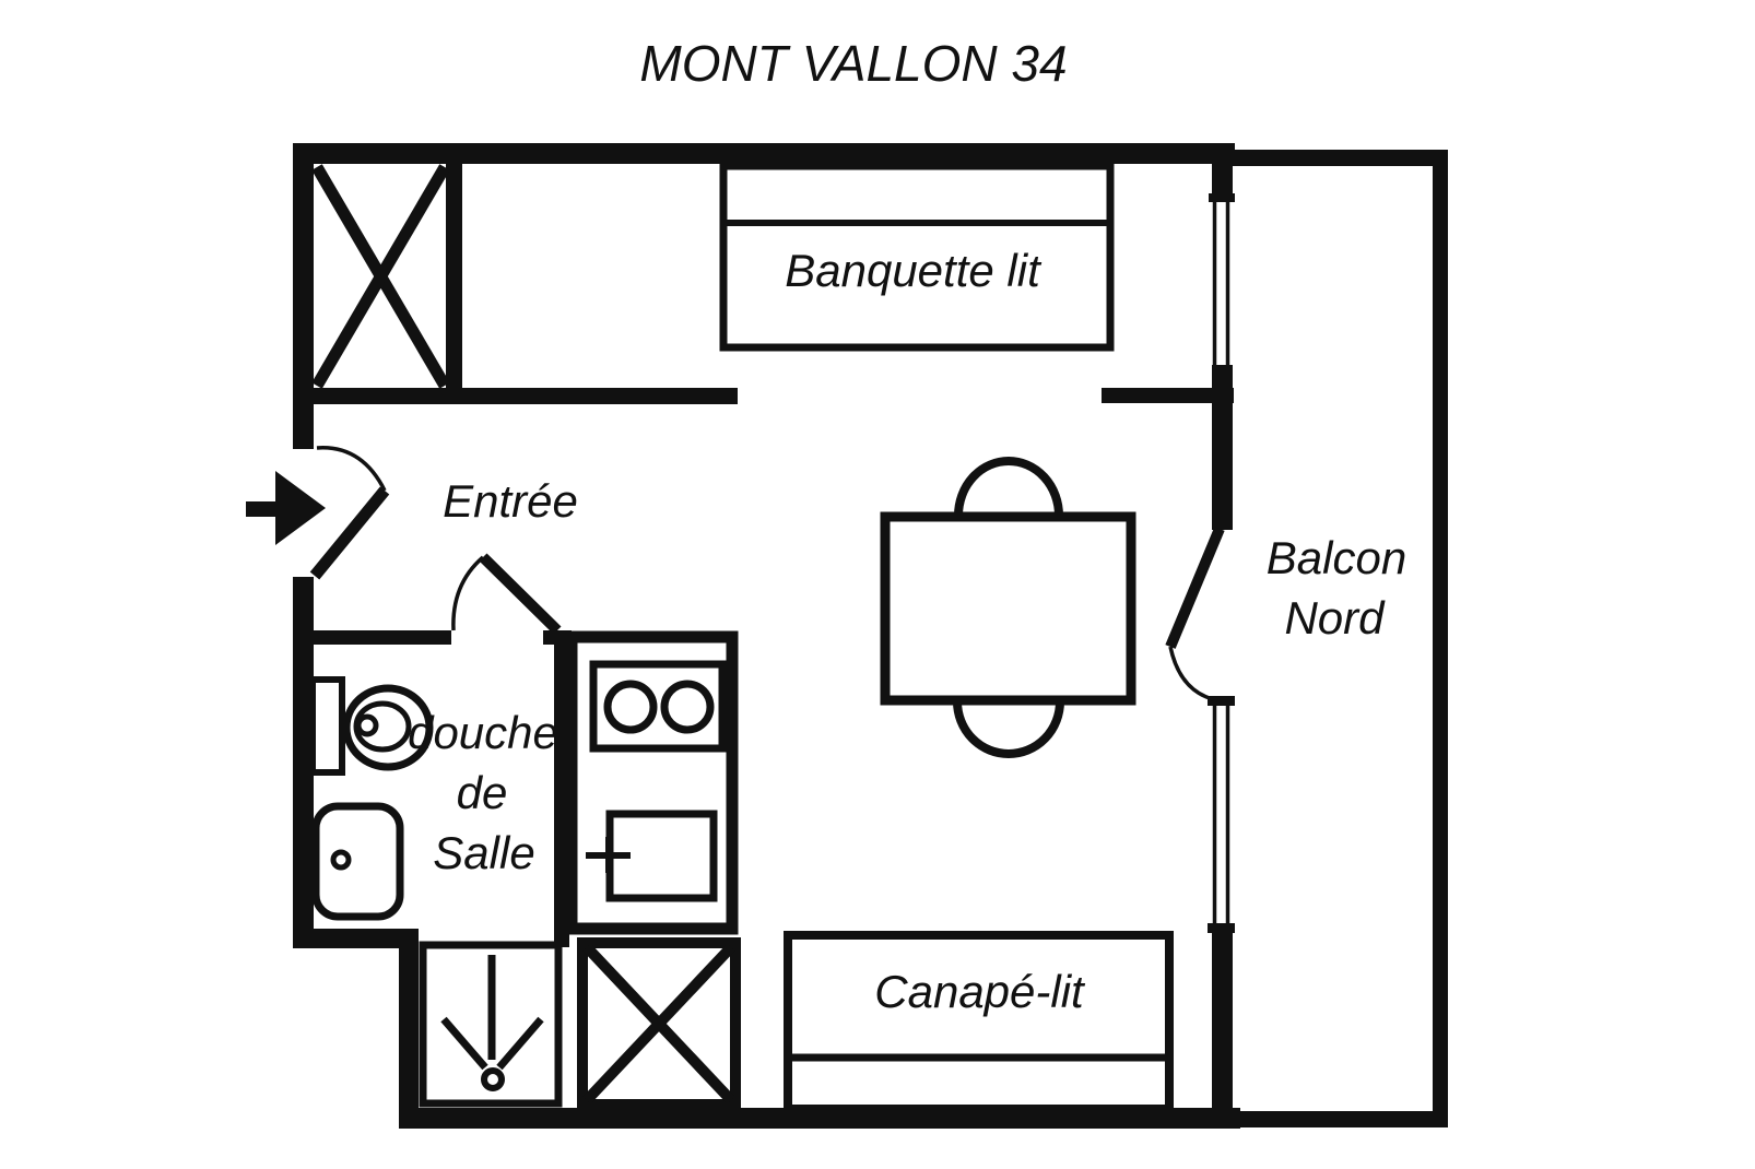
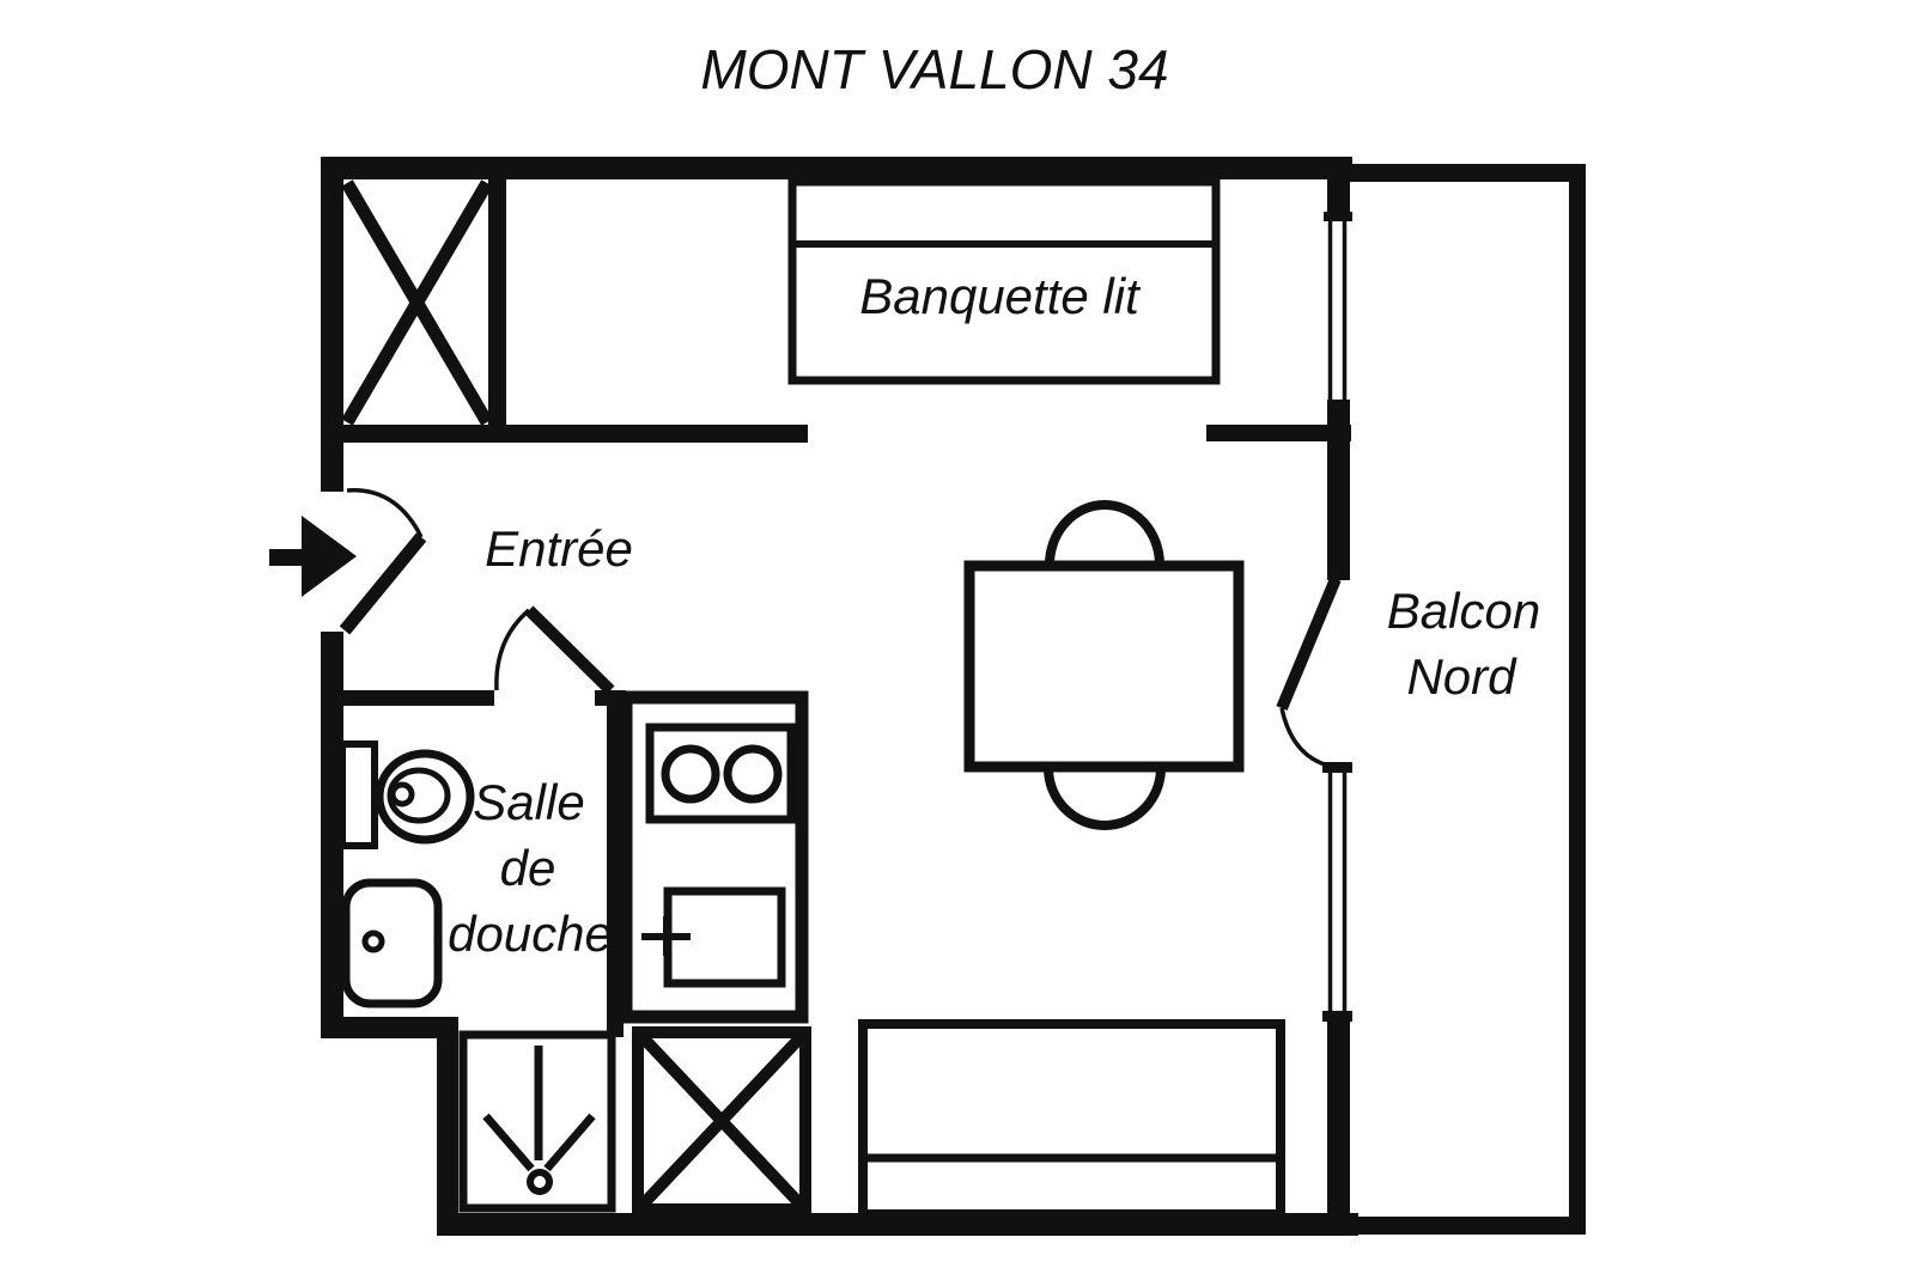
  MONT VALLON 34
  Banquette lit
- Canapé-lit
  Entrée
- douche
+ Salle
  de
- Salle
+ douche
  Balcon
  Nord
